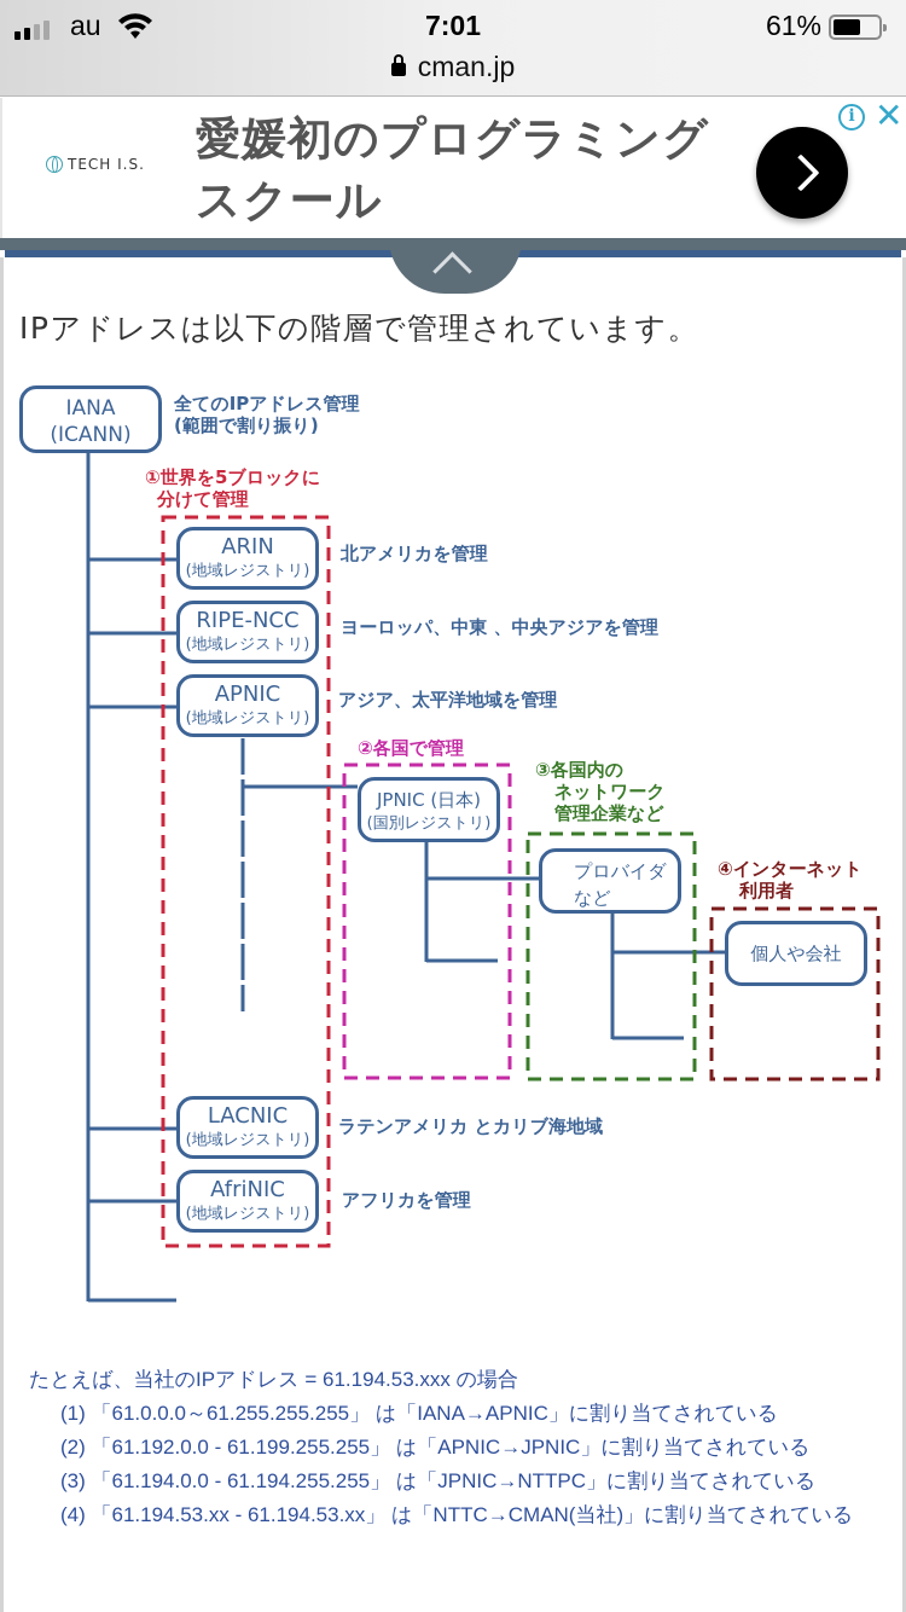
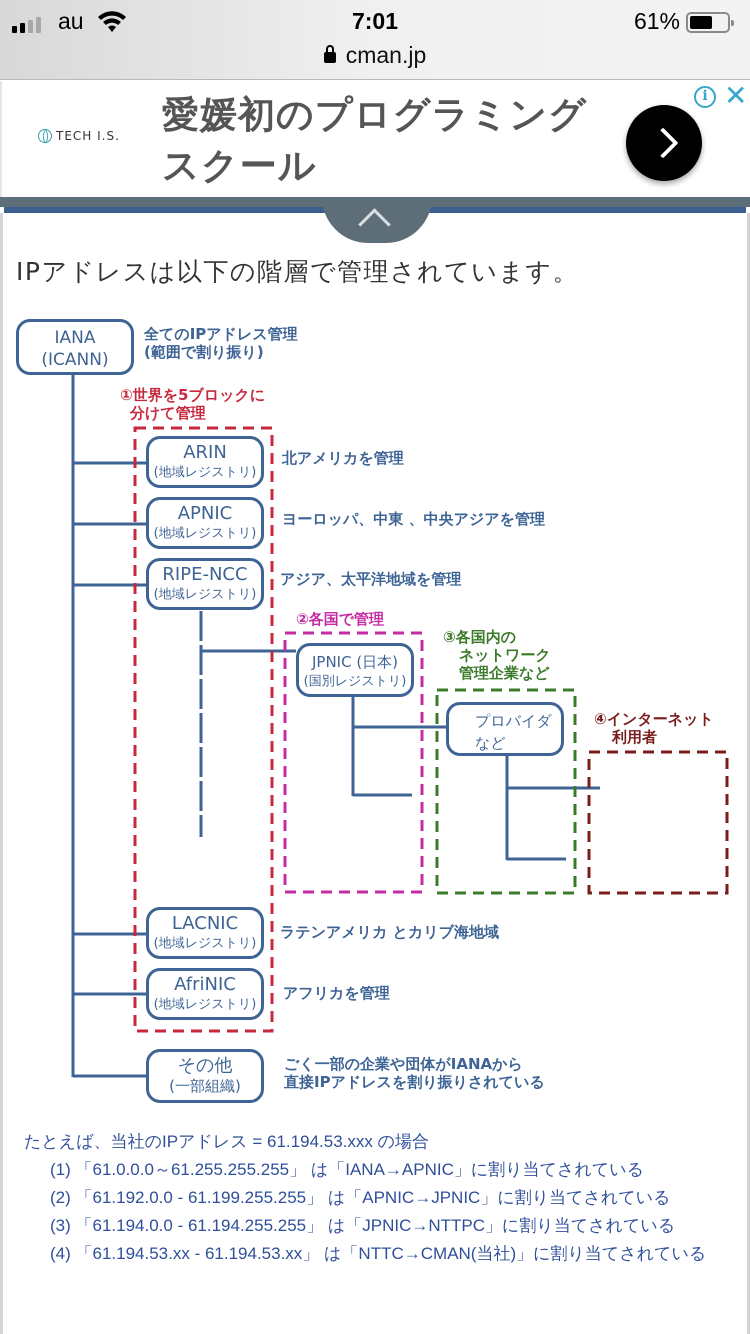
  au
  7:01
  61%
  cman.jp
  TECH I.S.
  愛媛初のプログラミングスクール
  i
  ✕
  IPアドレスは以下の階層で管理されています。
  IANA
  (ICANN)
  全てのIPアドレス管理
  (範囲で割り振り)
  ①世界を5ブロックに
  分けて管理
  ARIN
  (地域レジストリ)
  北アメリカを管理
- RIPE-NCC
+ APNIC
  (地域レジストリ)
  ヨーロッパ、中東 、中央アジアを管理
- APNIC
+ RIPE-NCC
  (地域レジストリ)
  アジア、太平洋地域を管理
  LACNIC
  (地域レジストリ)
  ラテンアメリカ とカリブ海地域
  AfriNIC
  (地域レジストリ)
  アフリカを管理
+ その他
+ (一部組織)
+ ごく一部の企業や団体がIANAから
+ 直接IPアドレスを割り振りされている
  ②各国で管理
  JPNIC (日本)
  (国別レジストリ)
  ③各国内の
  ネットワーク
  管理企業など
  プロバイダ
  など
  ④インターネット
  利用者
- 個人や会社
  たとえば、当社のIPアドレス = 61.194.53.xxx の場合
  (1) 「61.0.0.0～61.255.255.255」 は「IANA→APNIC」に割り当てされている
  (2) 「61.192.0.0 - 61.199.255.255」 は「APNIC→JPNIC」に割り当てされている
  (3) 「61.194.0.0 - 61.194.255.255」 は「JPNIC→NTTPC」に割り当てされている
  (4) 「61.194.53.xx - 61.194.53.xx」 は「NTTC→CMAN(当社)」に割り当てされている
